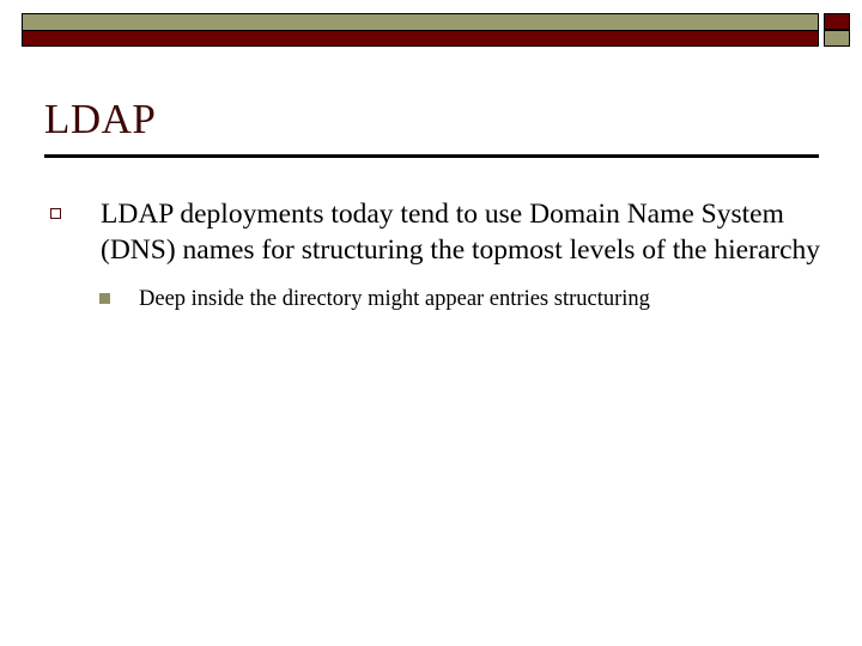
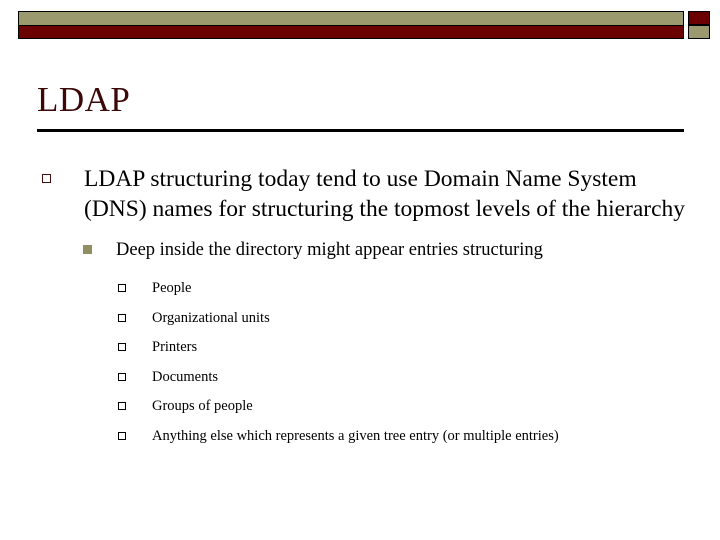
  LDAP
- LDAP deployments today tend to use Domain Name System (DNS) names for structuring the topmost levels of the hierarchy
+ LDAP structuring today tend to use Domain Name System (DNS) names for structuring the topmost levels of the hierarchy
  Deep inside the directory might appear entries structuring
+ People
+ Organizational units
+ Printers
+ Documents
+ Groups of people
+ Anything else which represents a given tree entry (or multiple entries)
